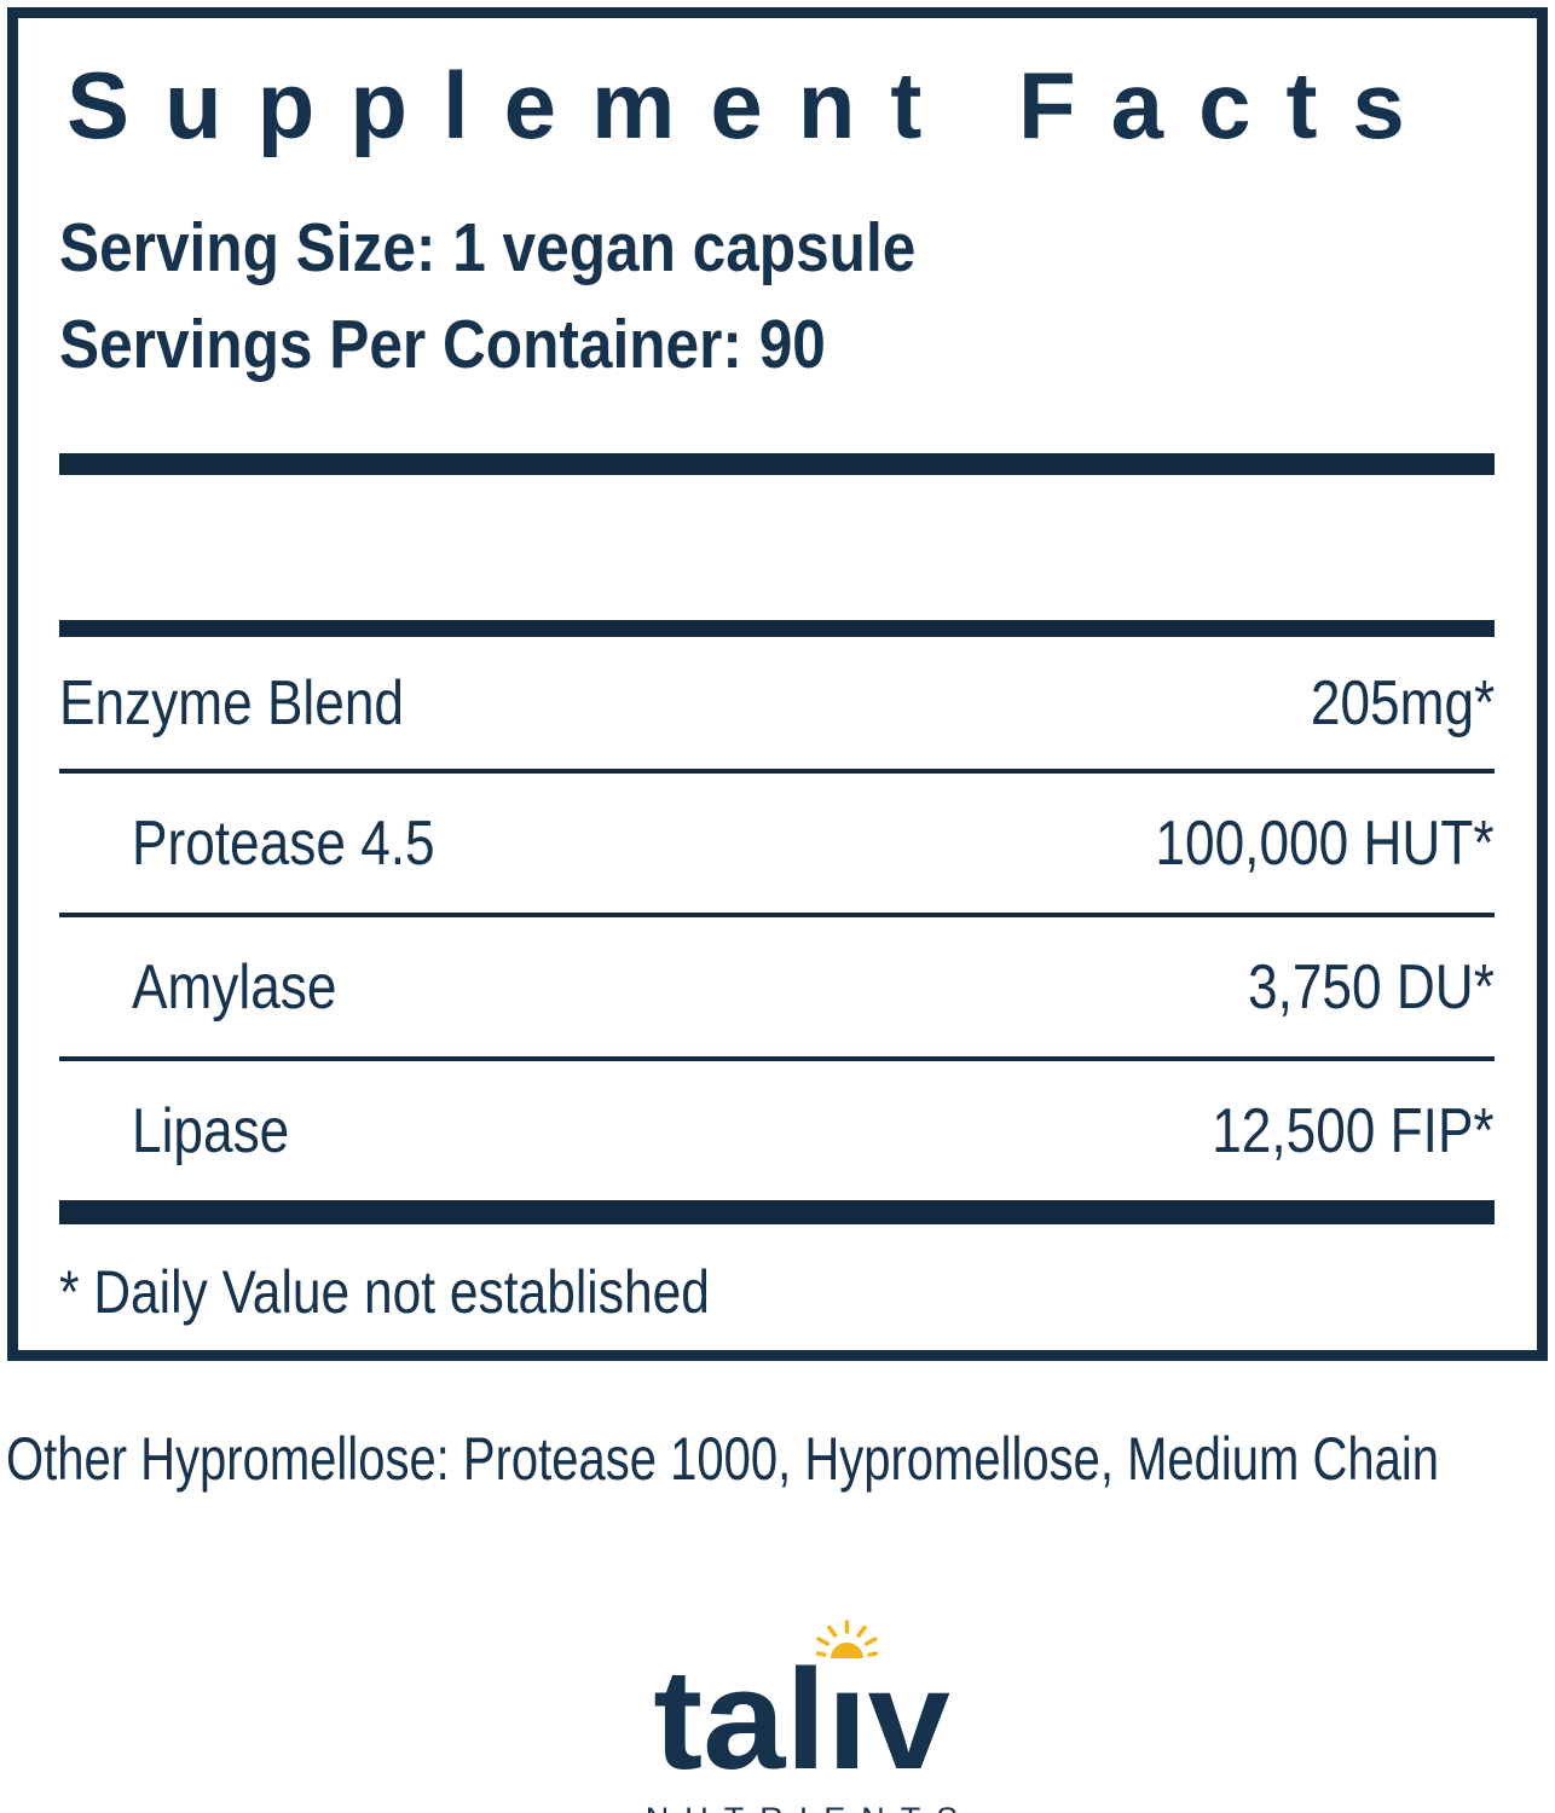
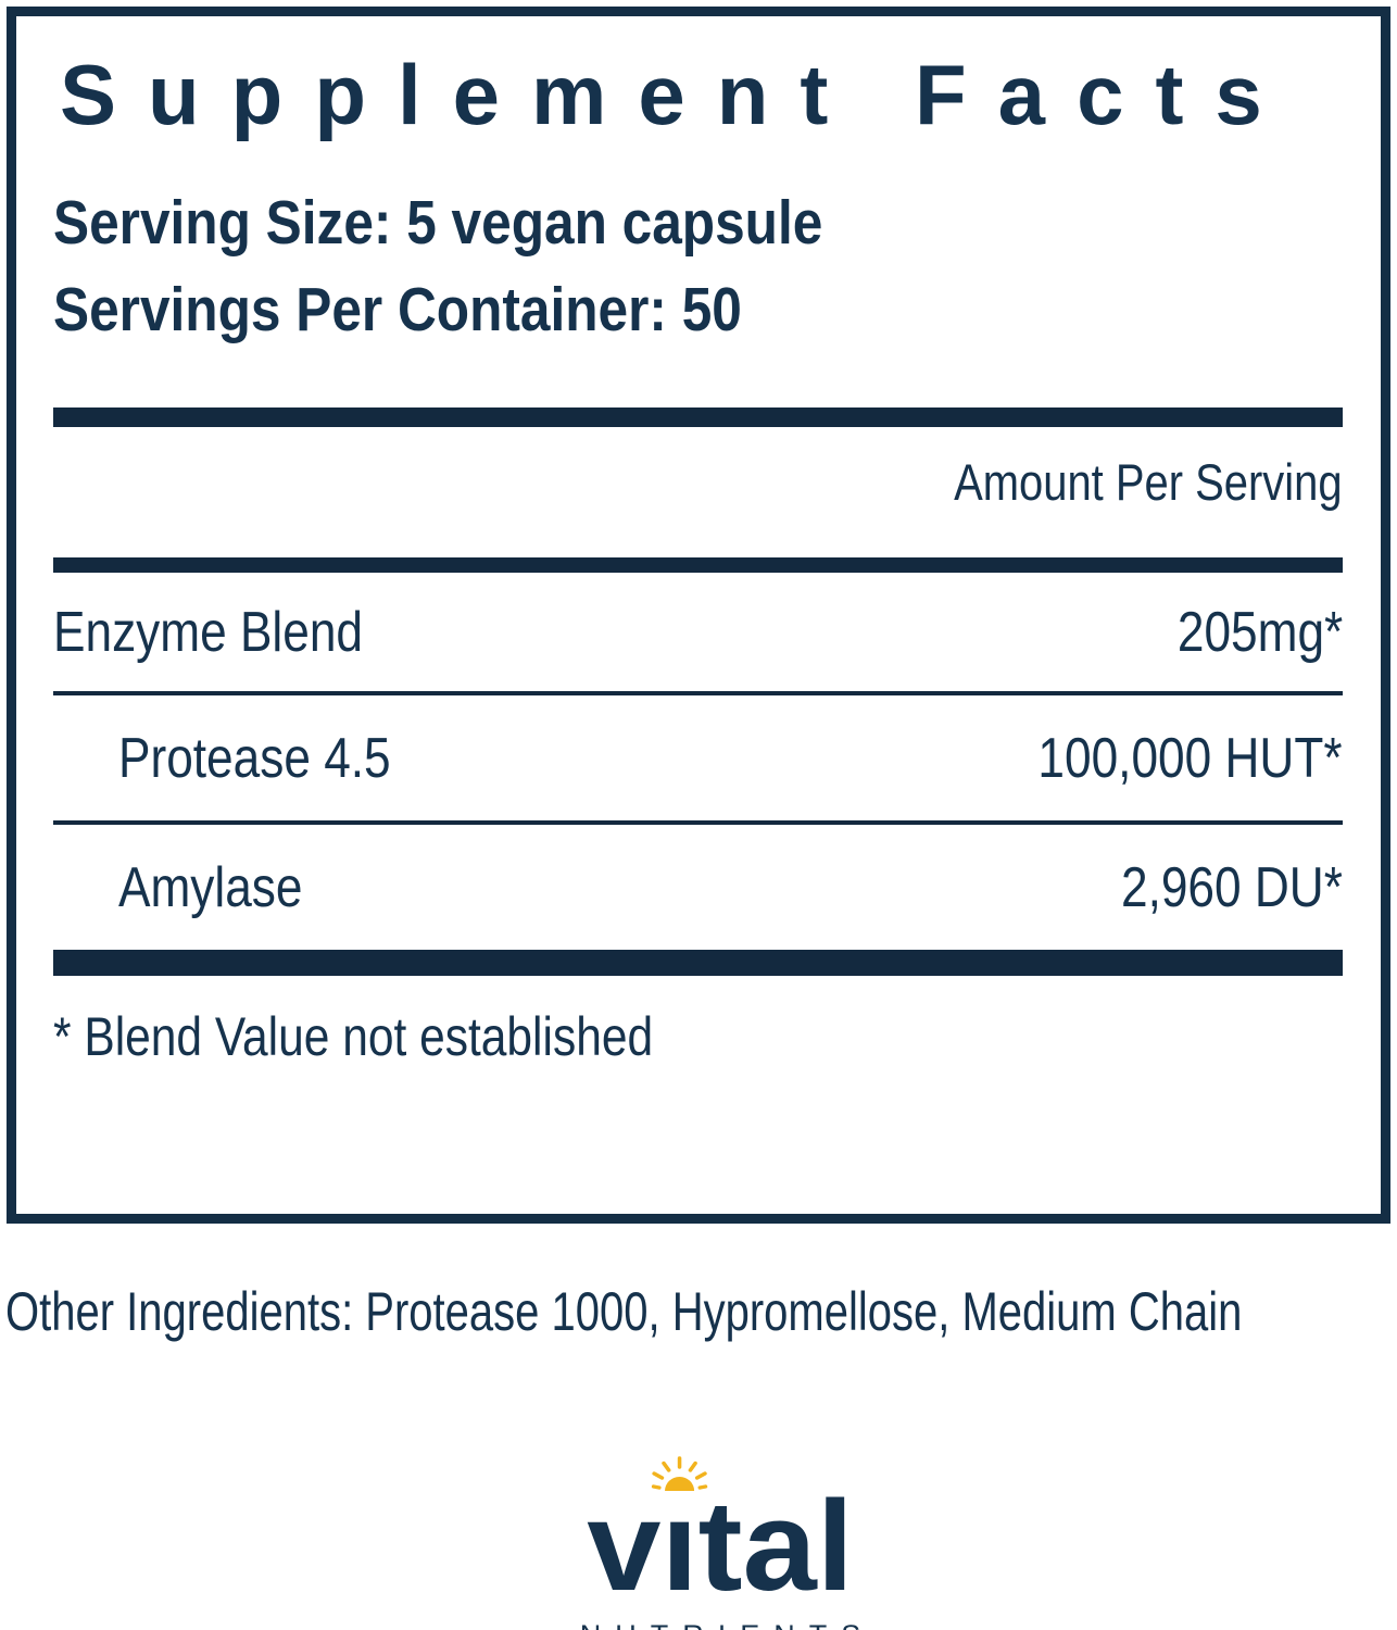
  Supplement Facts
- Serving Size: 1 vegan capsule
+ Serving Size: 5 vegan capsule
- Servings Per Container: 90
+ Servings Per Container: 50
+ Amount Per Serving
  Enzyme Blend
  205mg*
  Protease 4.5
  100,000 HUT*
  Amylase
- 3,750 DU*
+ 2,960 DU*
- Lipase
- 12,500 FIP*
- * Daily Value not established
+ * Blend Value not established
- Other Hypromellose: Protease 1000, Hypromellose, Medium Chain
+ Other Ingredients: Protease 1000, Hypromellose, Medium Chain
- tal
+ v
  ı
- v
+ tal
